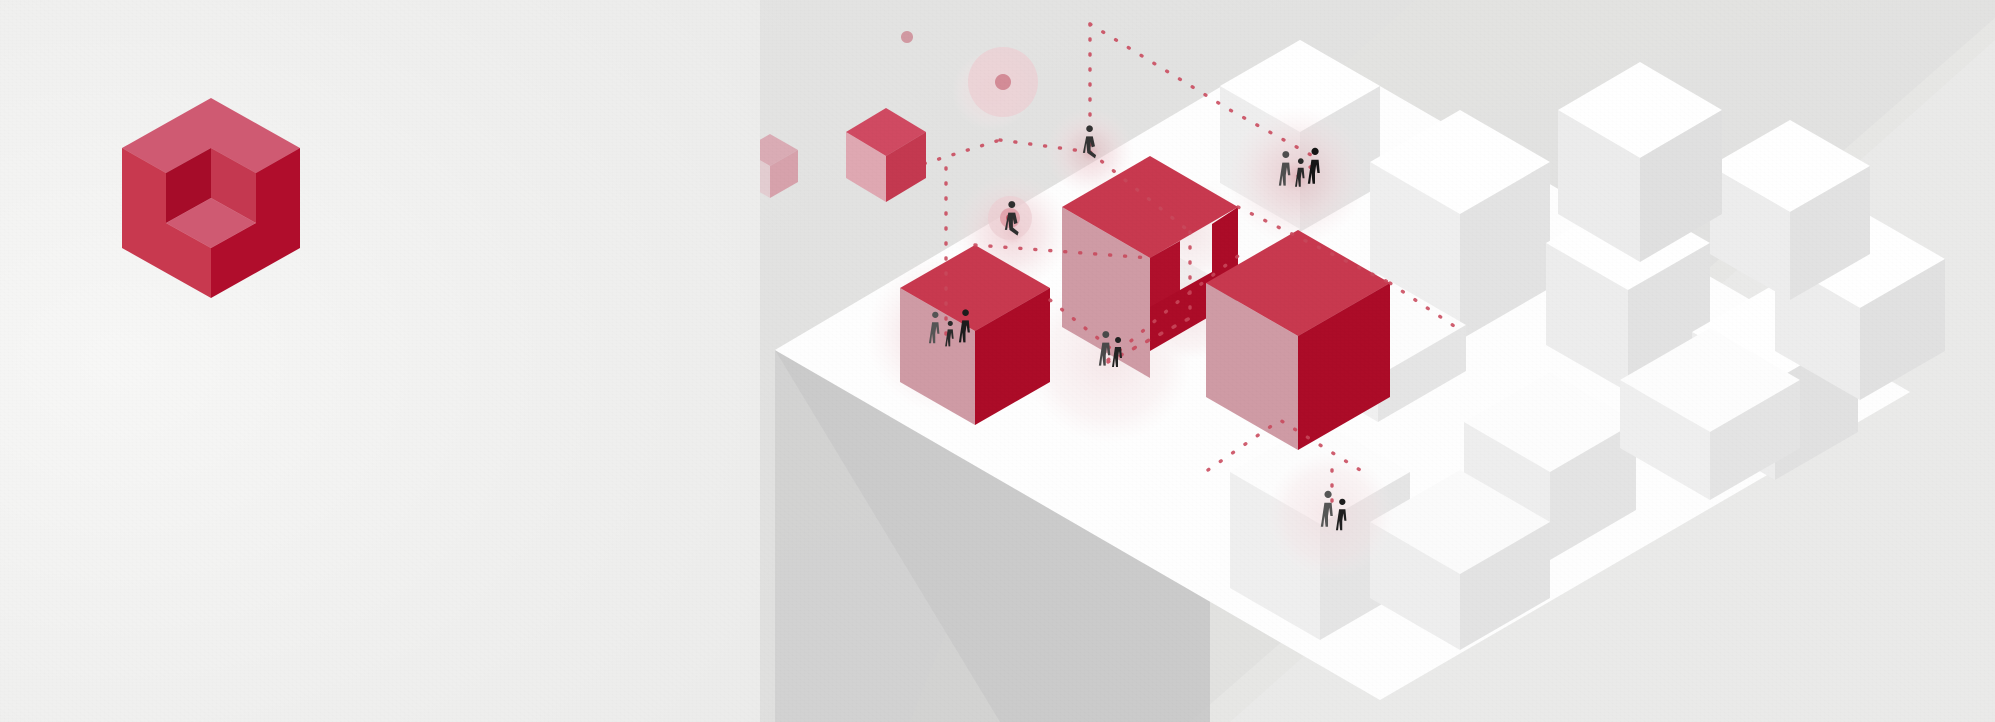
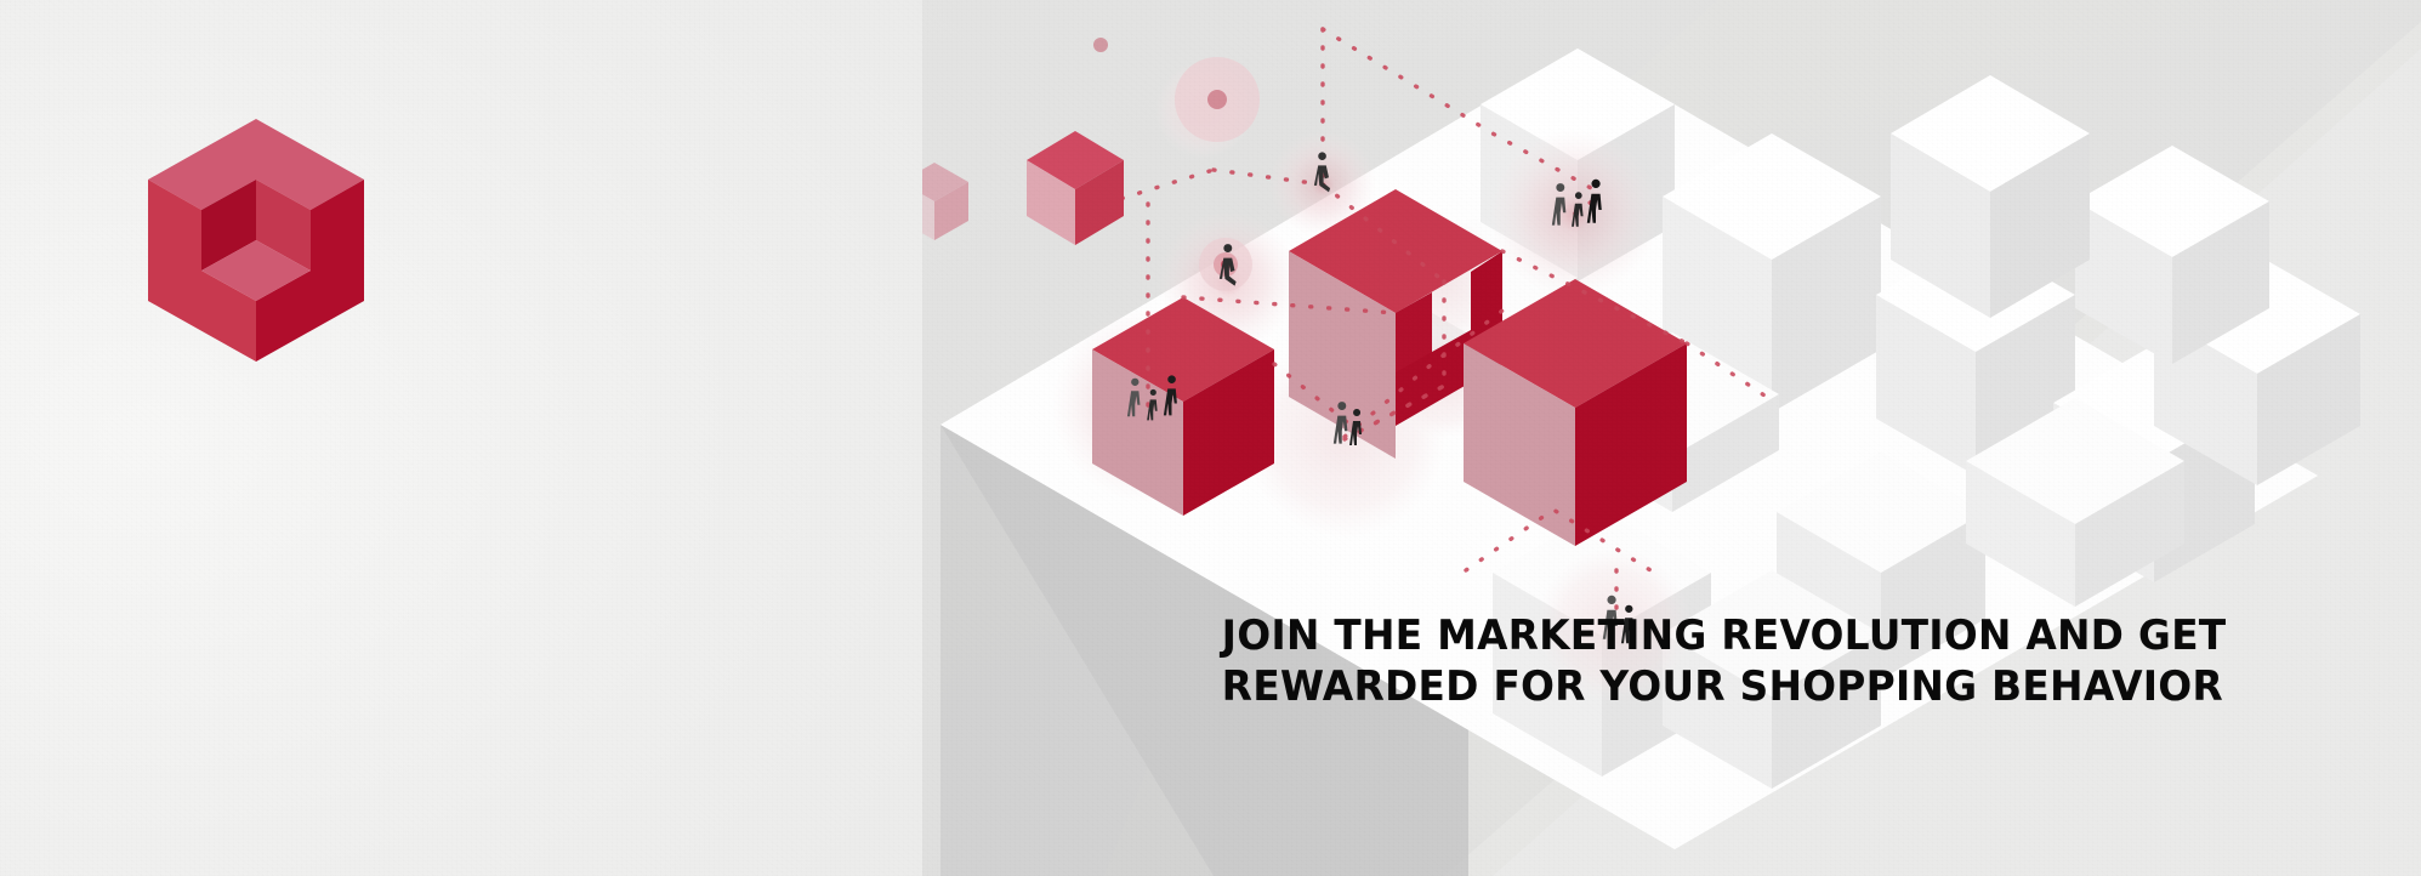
+ JOIN THE MARKETING REVOLUTION AND GET
+ REWARDED FOR YOUR SHOPPING BEHAVIOR
